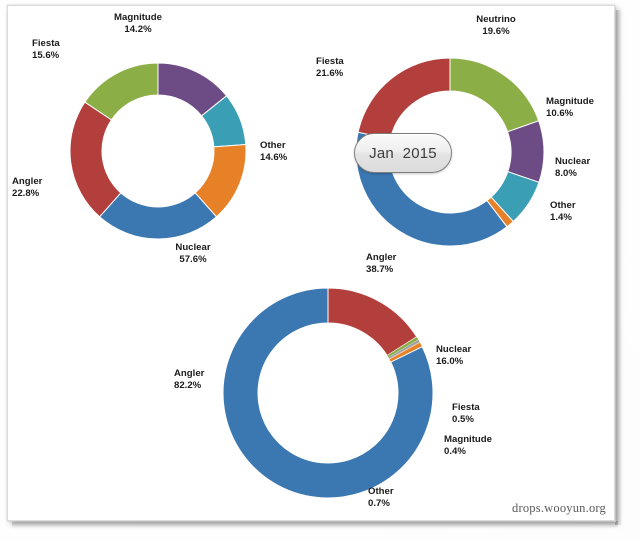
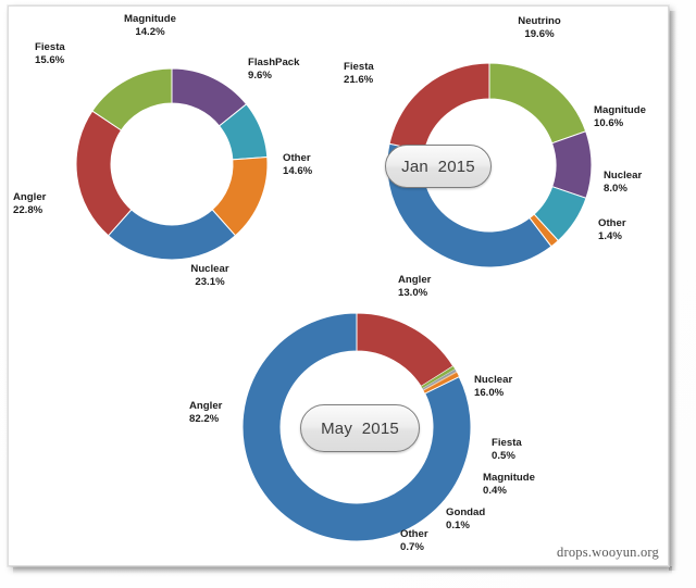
  Magnitude
  14.2%
+ FlashPack
+ 9.6%
  Other
  14.6%
  Nuclear
- 57.6%
+ 23.1%
  Angler
  22.8%
  Fiesta
  15.6%
  Jan 2015
  Neutrino
  19.6%
  Magnitude
  10.6%
  Nuclear
  8.0%
  Other
  1.4%
  Angler
- 38.7%
+ 13.0%
  Fiesta
  21.6%
+ May 2015
  Nuclear
  16.0%
  Fiesta
  0.5%
  Magnitude
  0.4%
+ Gondad
+ 0.1%
  Other
  0.7%
  Angler
  82.2%
  drops.wooyun.org
